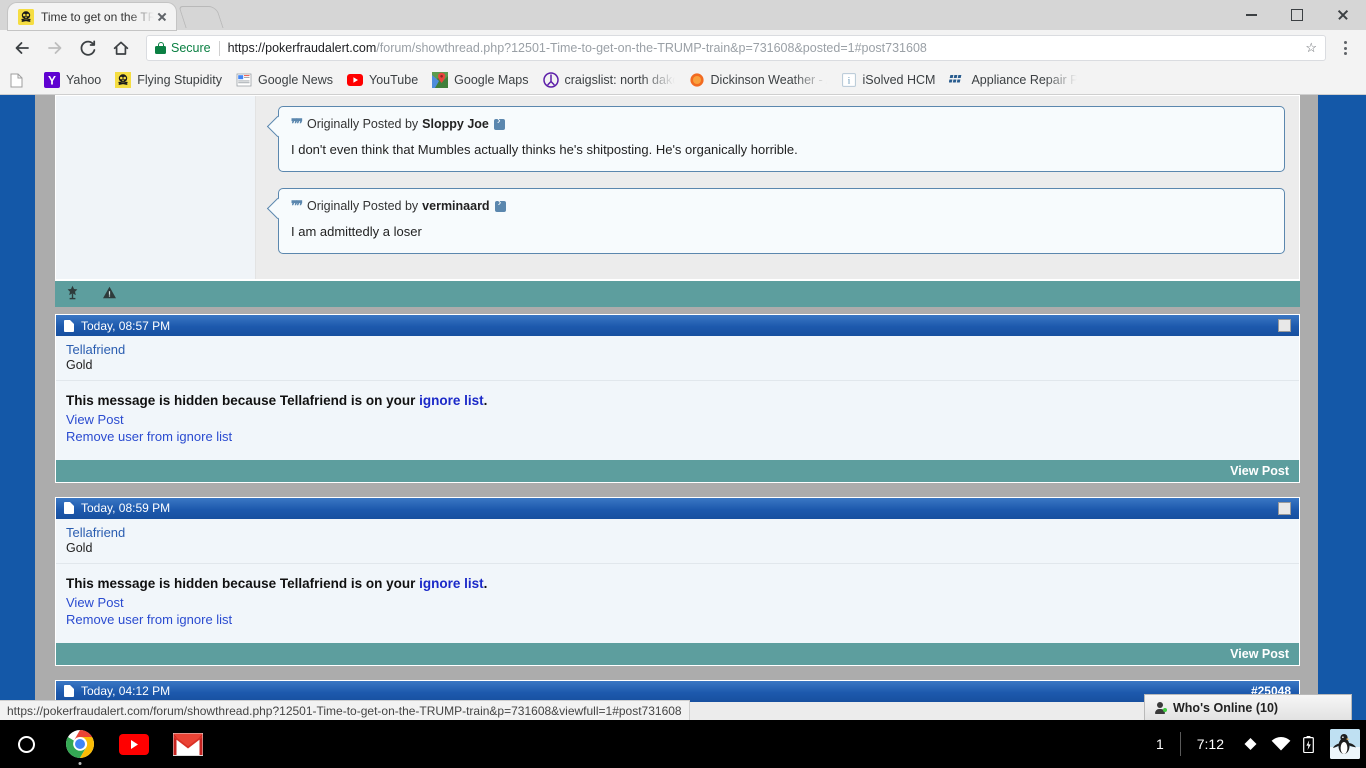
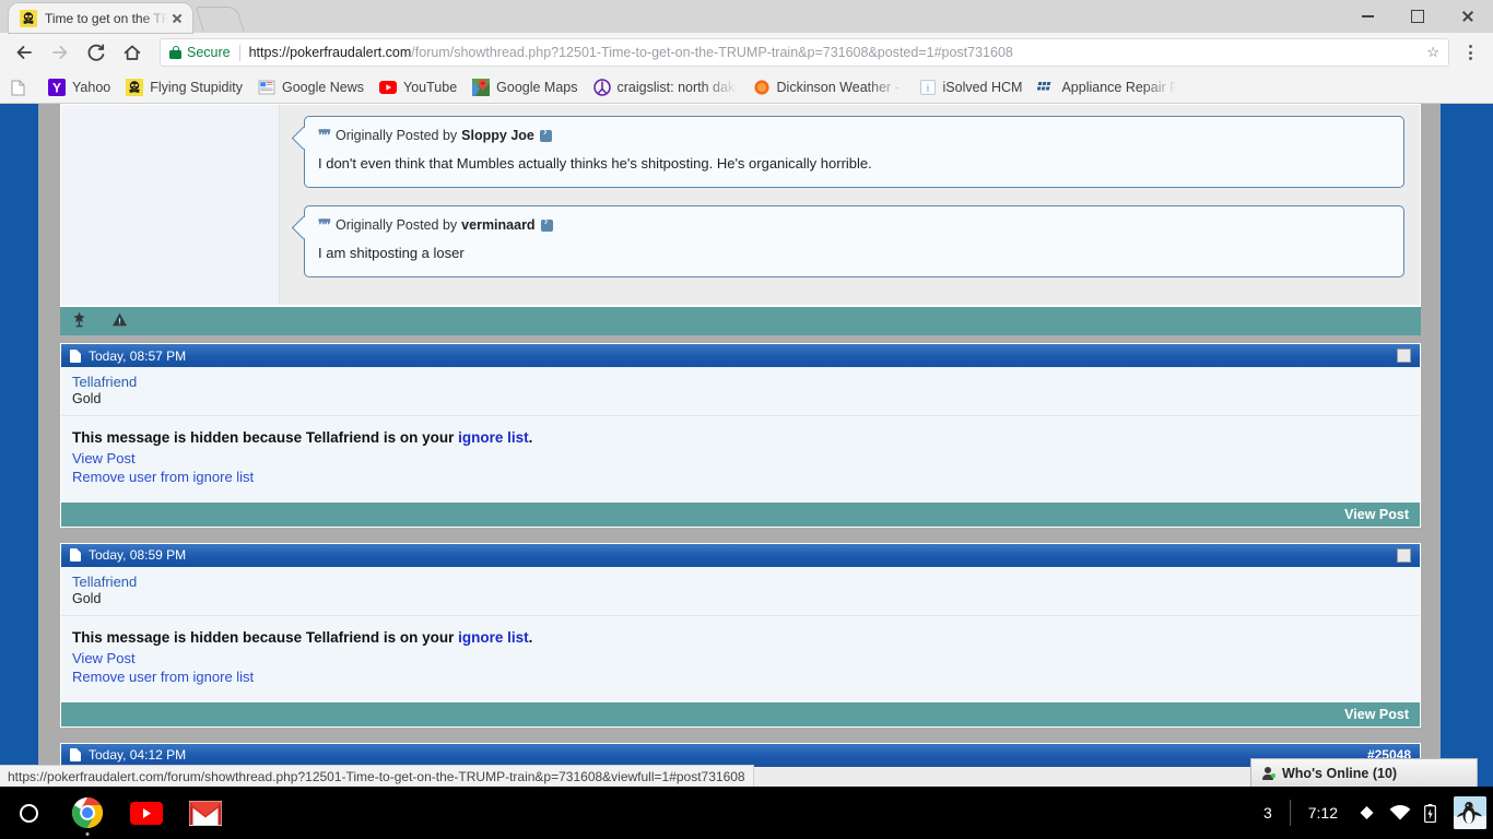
  Secure
  https://pokerfraudalert.com/forum/showthread.php?12501-Time-to-get-on-the-TRUMP-train&p=731608&posted=1#post731608
  ☆
  Y
  Yahoo
  Flying Stupidity
  Google News
  YouTube
  Google Maps
  craigslist: north dak
  Dickinson Weather -
  i
  iSolved HCM
  Appliance Repair P
  ❞❞
  Originally Posted by
  Sloppy Joe
  I don't even think that Mumbles actually thinks he's shitposting. He's organically horrible.
  ❞❞
  Originally Posted by
  verminaard
- I am admittedly a loser
+ I am shitposting a loser
  Today, 08:57 PM
  Tellafriend
  Gold
  This message is hidden because Tellafriend is on your ignore list.
  View Post
  Remove user from ignore list
  View Post
  Today, 08:59 PM
  Tellafriend
  Gold
  This message is hidden because Tellafriend is on your ignore list.
  View Post
  Remove user from ignore list
  View Post
  Today, 04:12 PM
  #25048
  Who's Online (10)
  https://pokerfraudalert.com/forum/showthread.php?12501-Time-to-get-on-the-TRUMP-train&p=731608&viewfull=1#post731608
- 1
+ 3
  7:12
